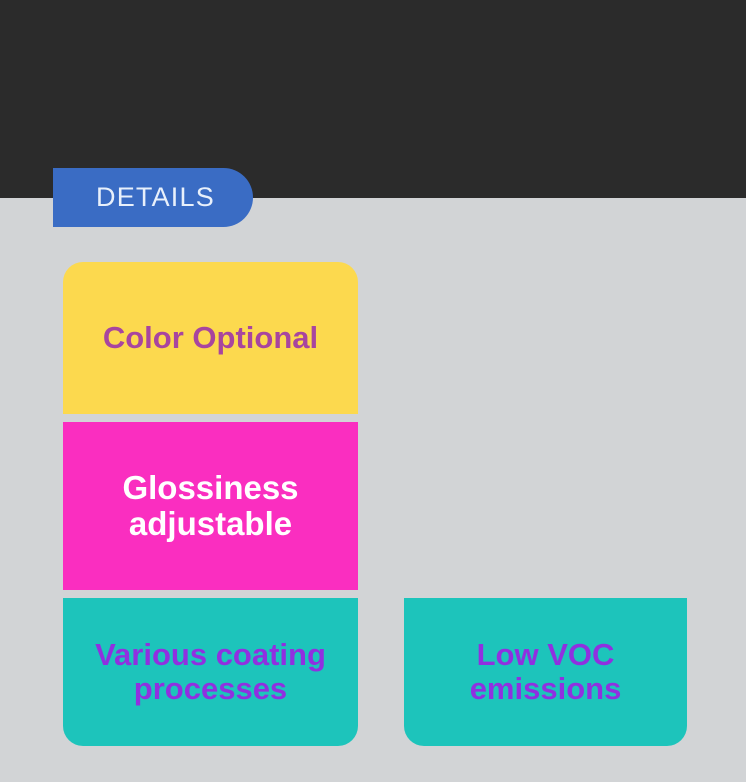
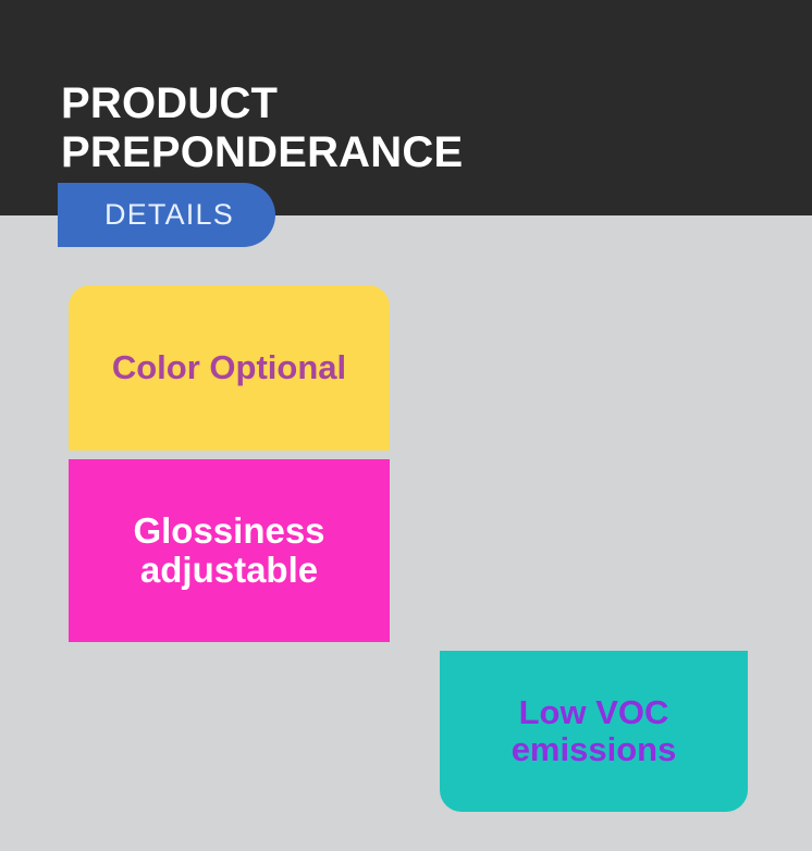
+ PRODUCT
+ PREPONDERANCE
  DETAILS
  Color Optional
  Glossiness
  adjustable
- Various coating
- processes
  Low VOC
  emissions
